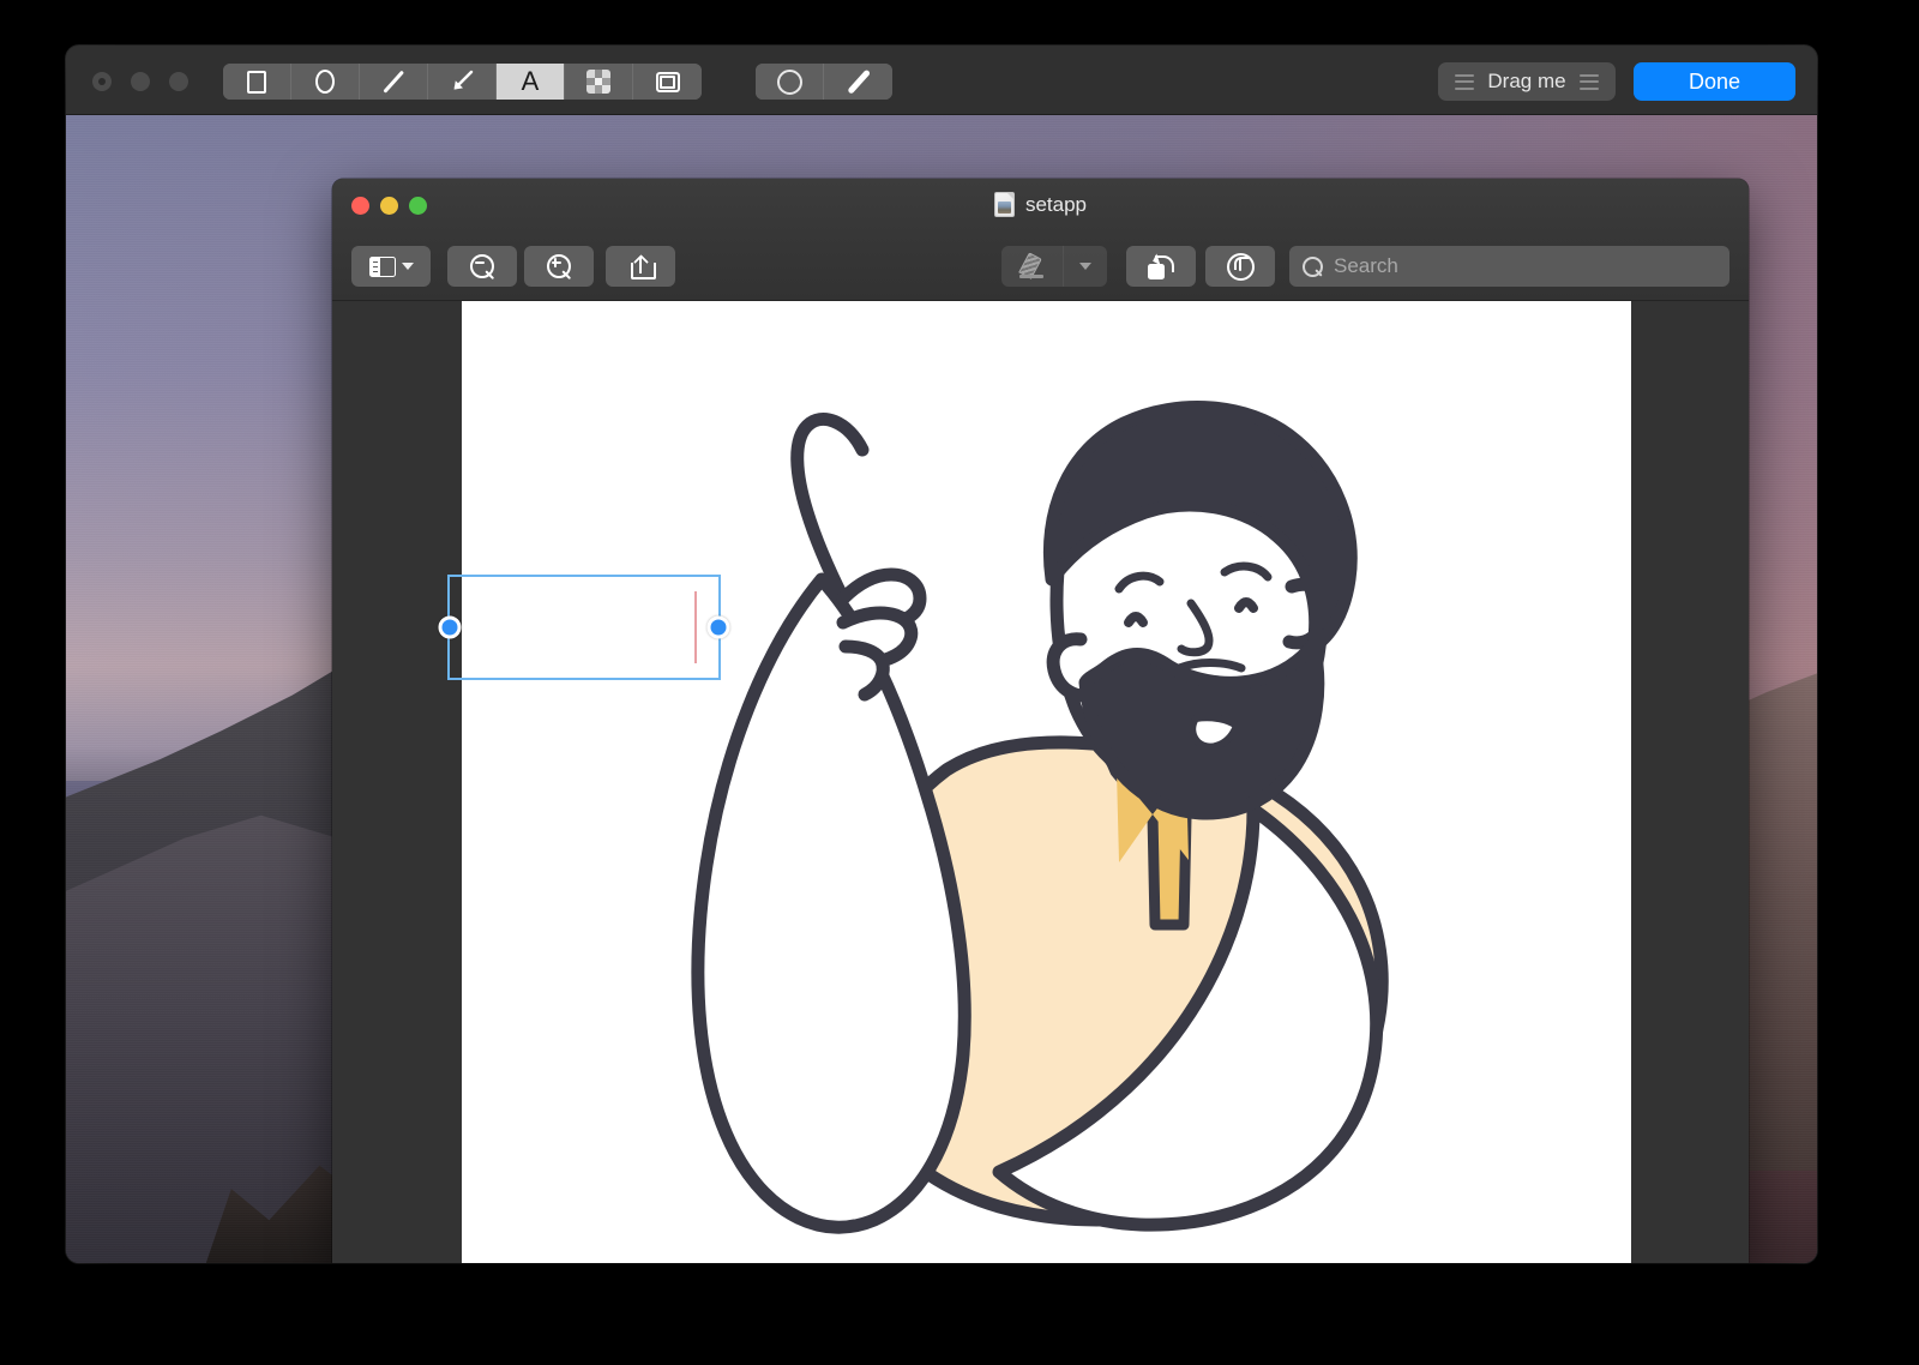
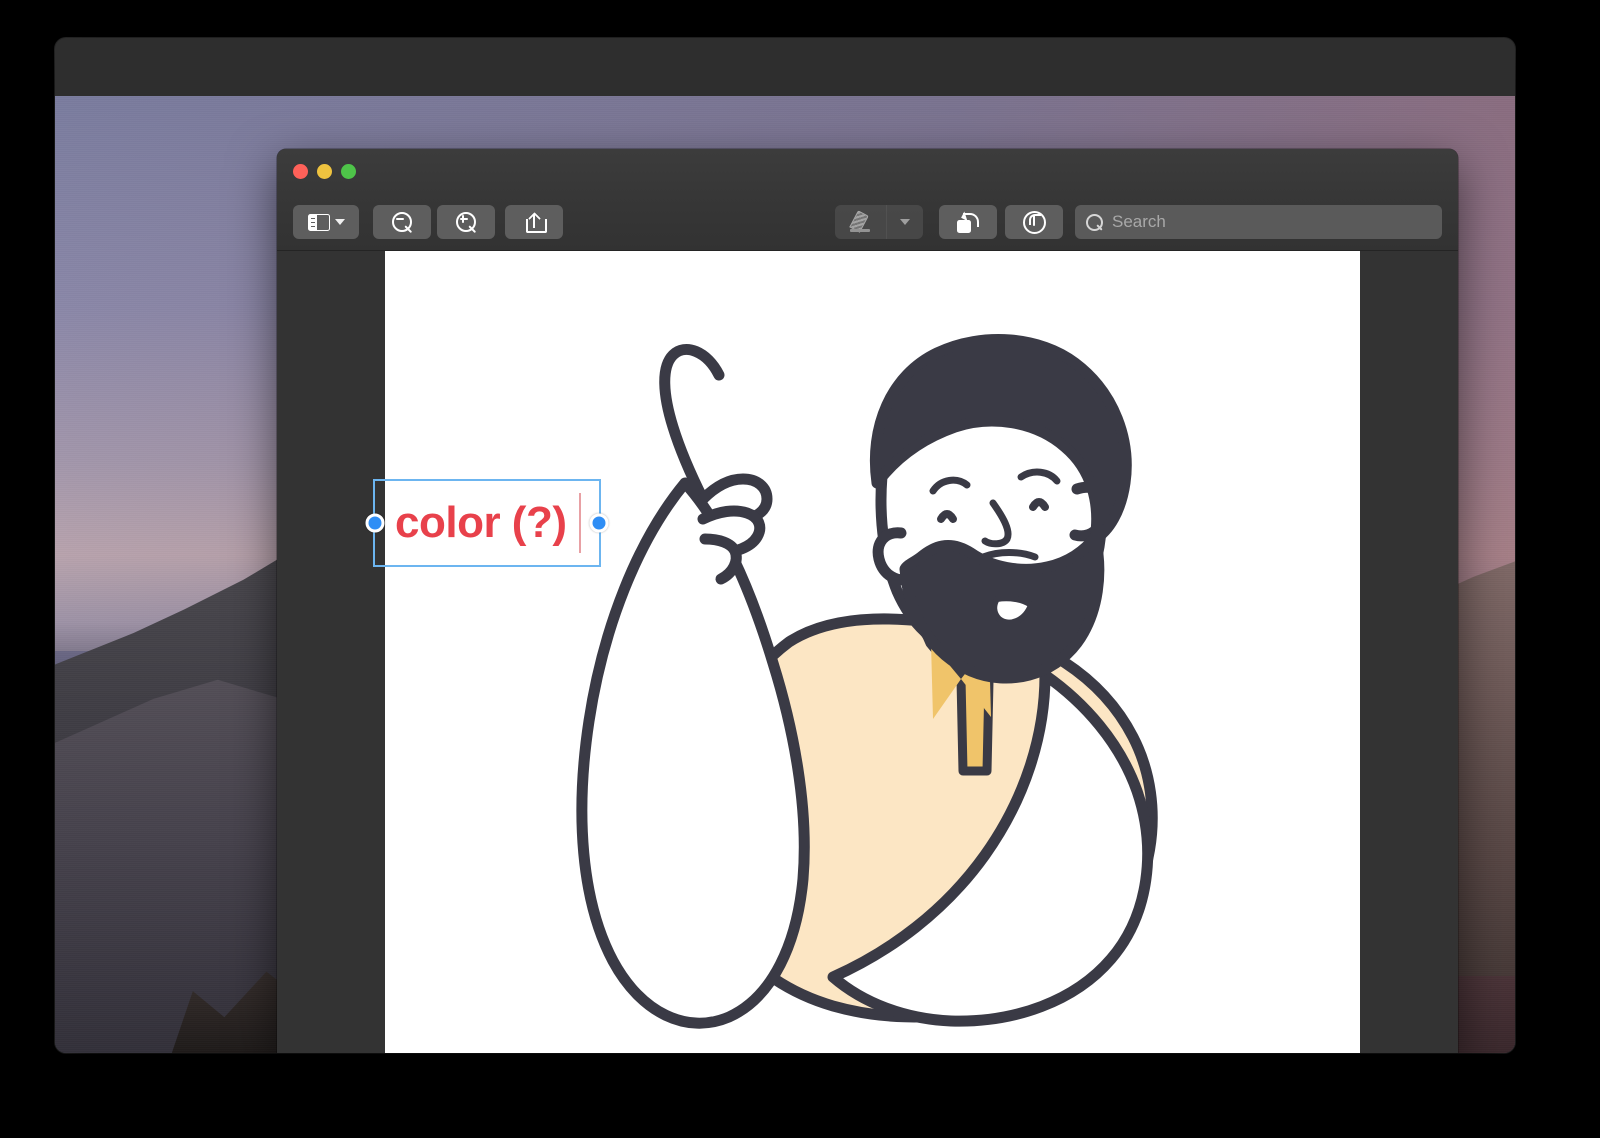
- A
- Drag me
- Done
- setapp
  Search
+ color (?)
